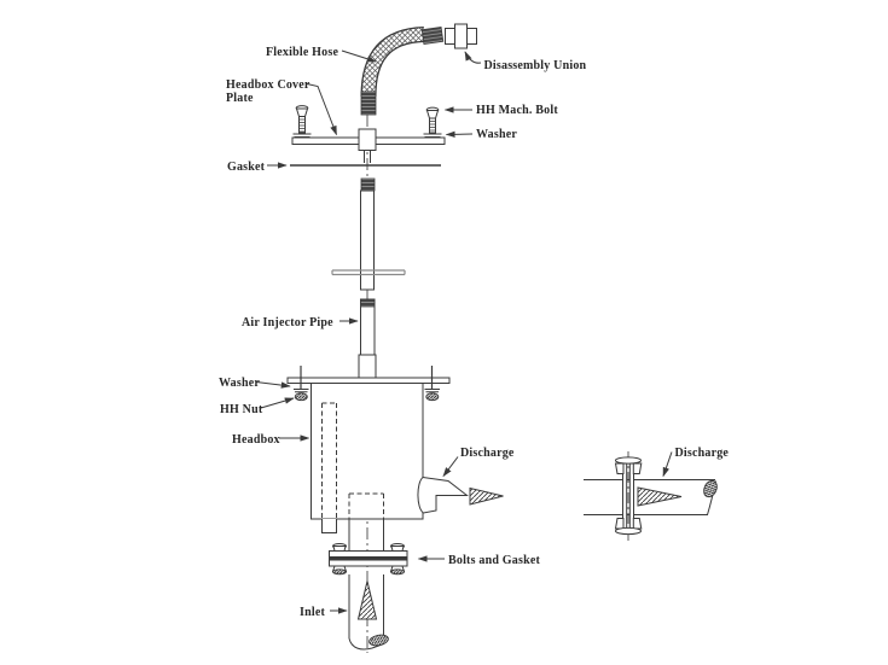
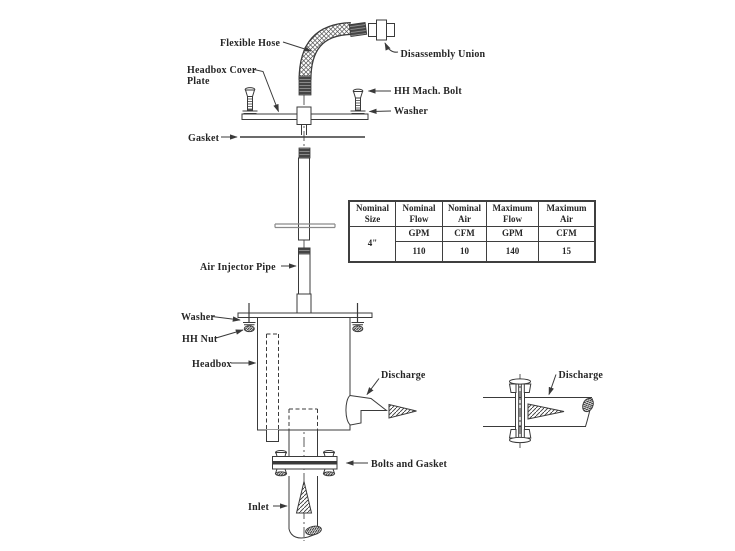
  Flexible Hose
  Disassembly Union
  Headbox Cover
  Plate
  HH Mach. Bolt
  Washer
  Gasket
  Air Injector Pipe
  Washer
  HH Nut
  Headbox
  Discharge
  Bolts and Gasket
  Inlet
  Discharge
+ Nominal Size	Nominal Flow	Nominal Air	Maximum Flow	Maximum Air
+ 4"	GPM	CFM	GPM	CFM
+ 110	10	140	15
